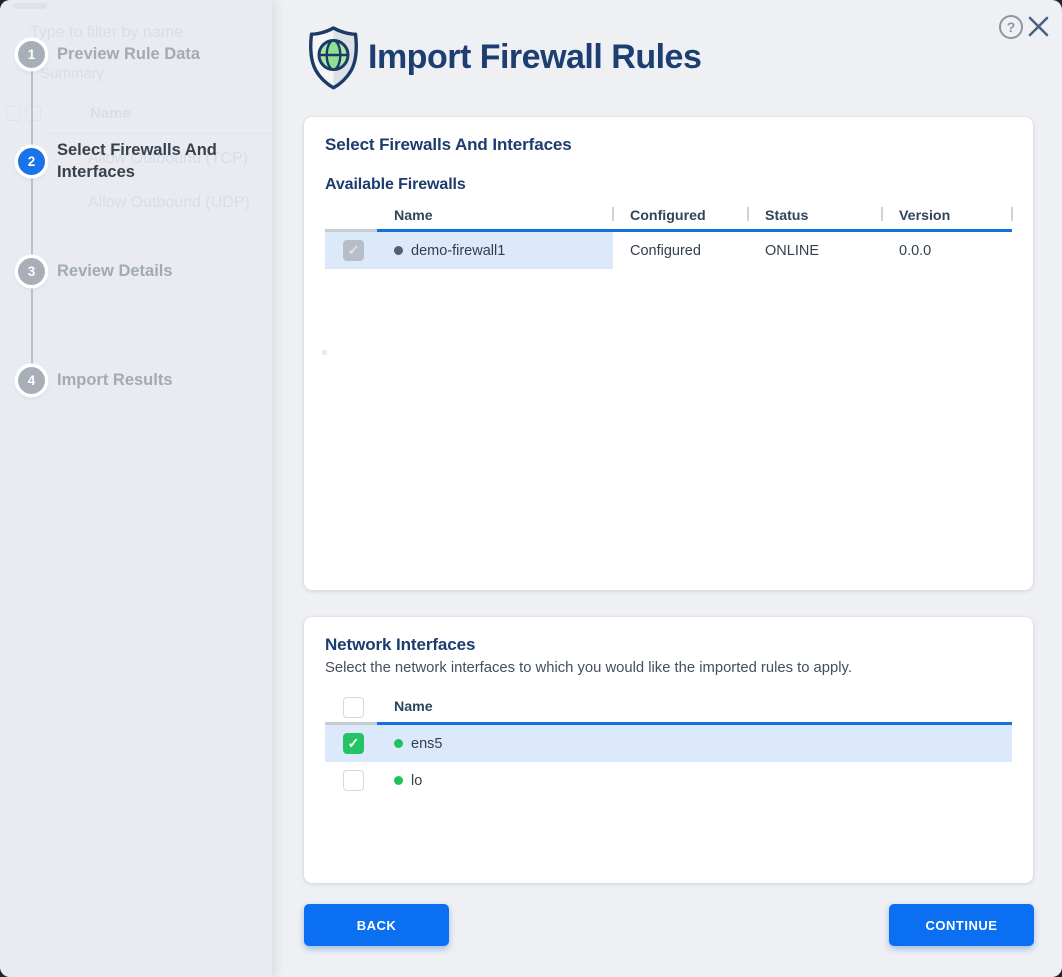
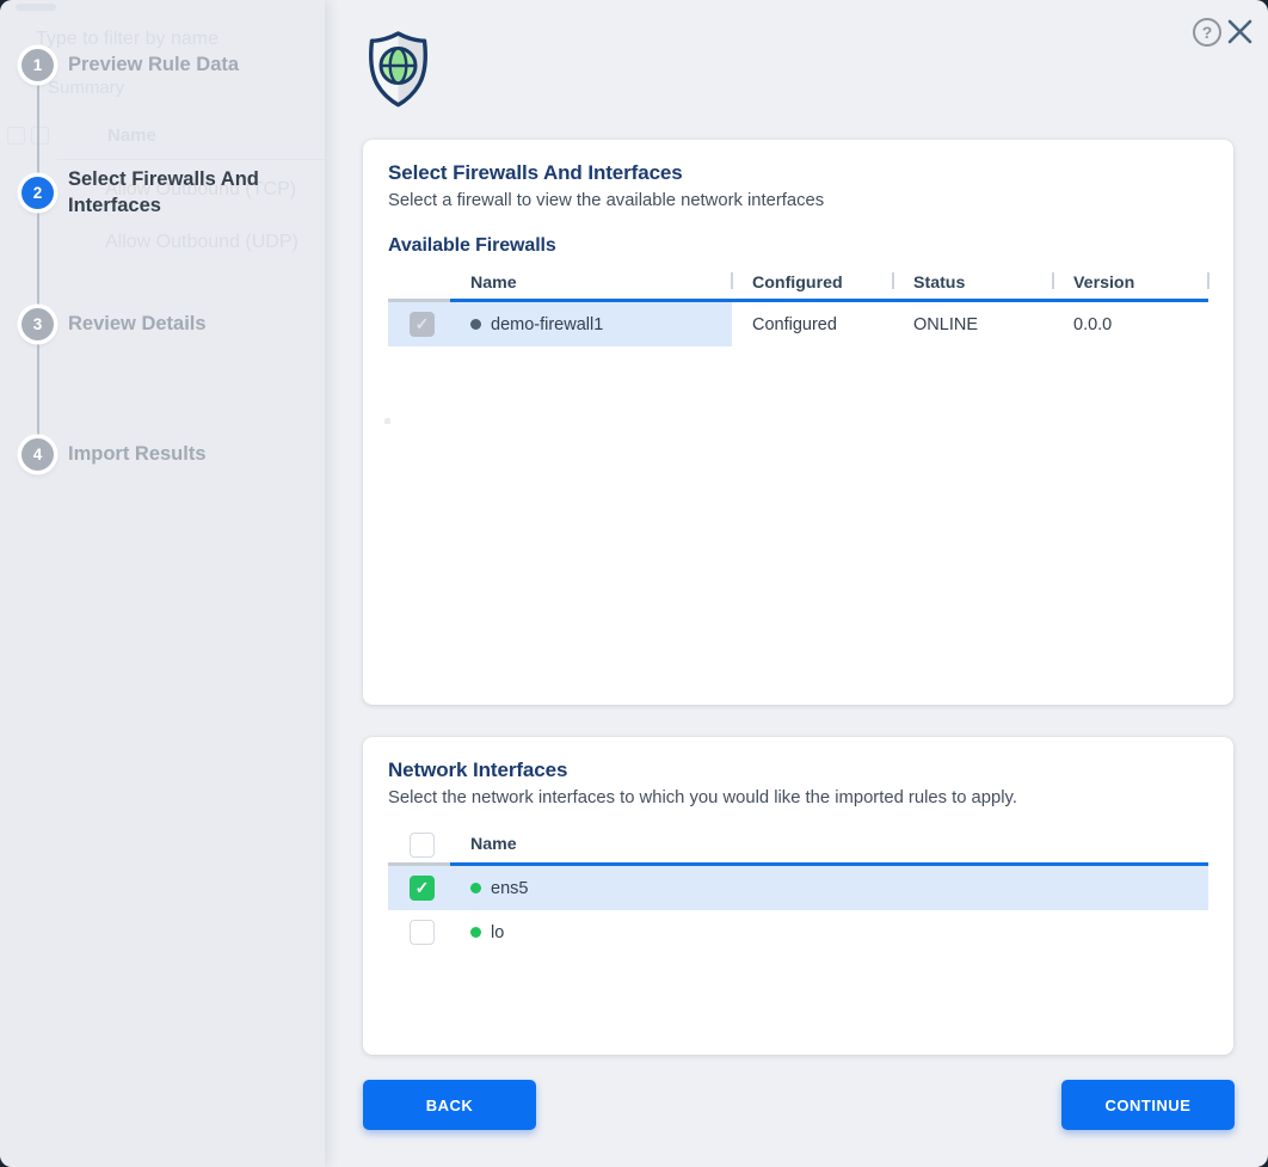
  Type to filter by name
  Summary
  Allow Outbound (TCP)
  1
  Preview Rule Data
  2
  Select Firewalls And Interfaces
  3
  Review Details
  4
  Import Results
- Import Firewall Rules
  ?
  Select Firewalls And Interfaces
+ Select a firewall to view the available network interfaces
  Available Firewalls
  Name
  Configured
  Status
  Version
  demo-firewall1
  Configured
  ONLINE
  0.0.0
  Network Interfaces
  Select the network interfaces to which you would like the imported rules to apply.
  Name
  ens5
  lo
  BACK
  CONTINUE
